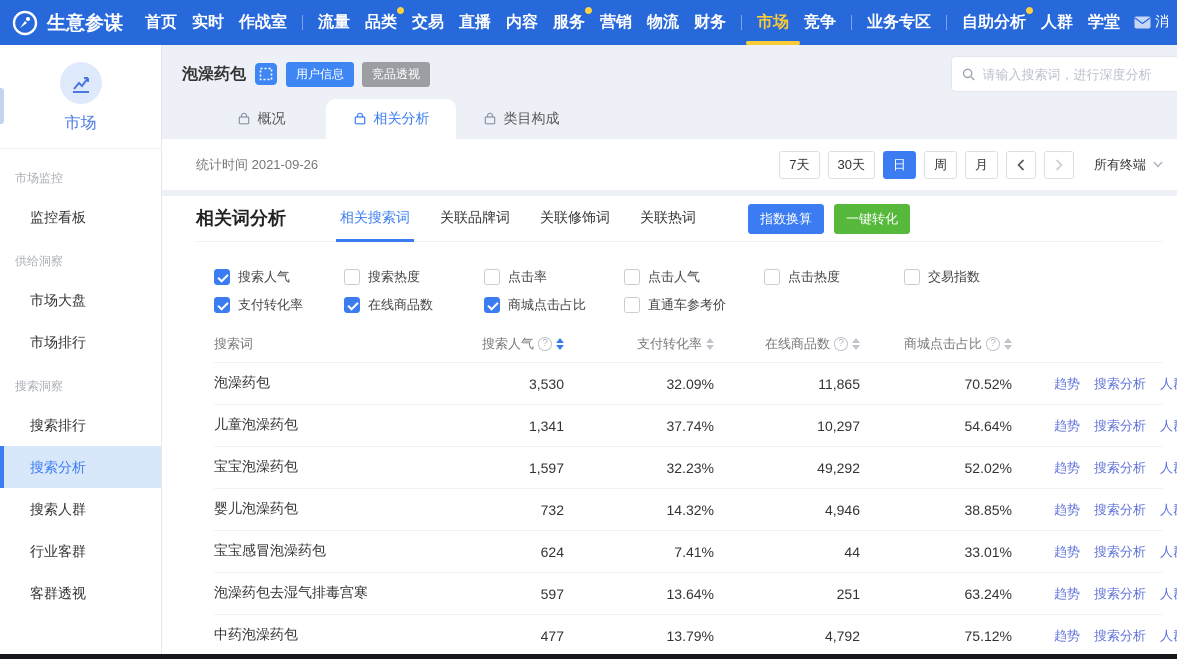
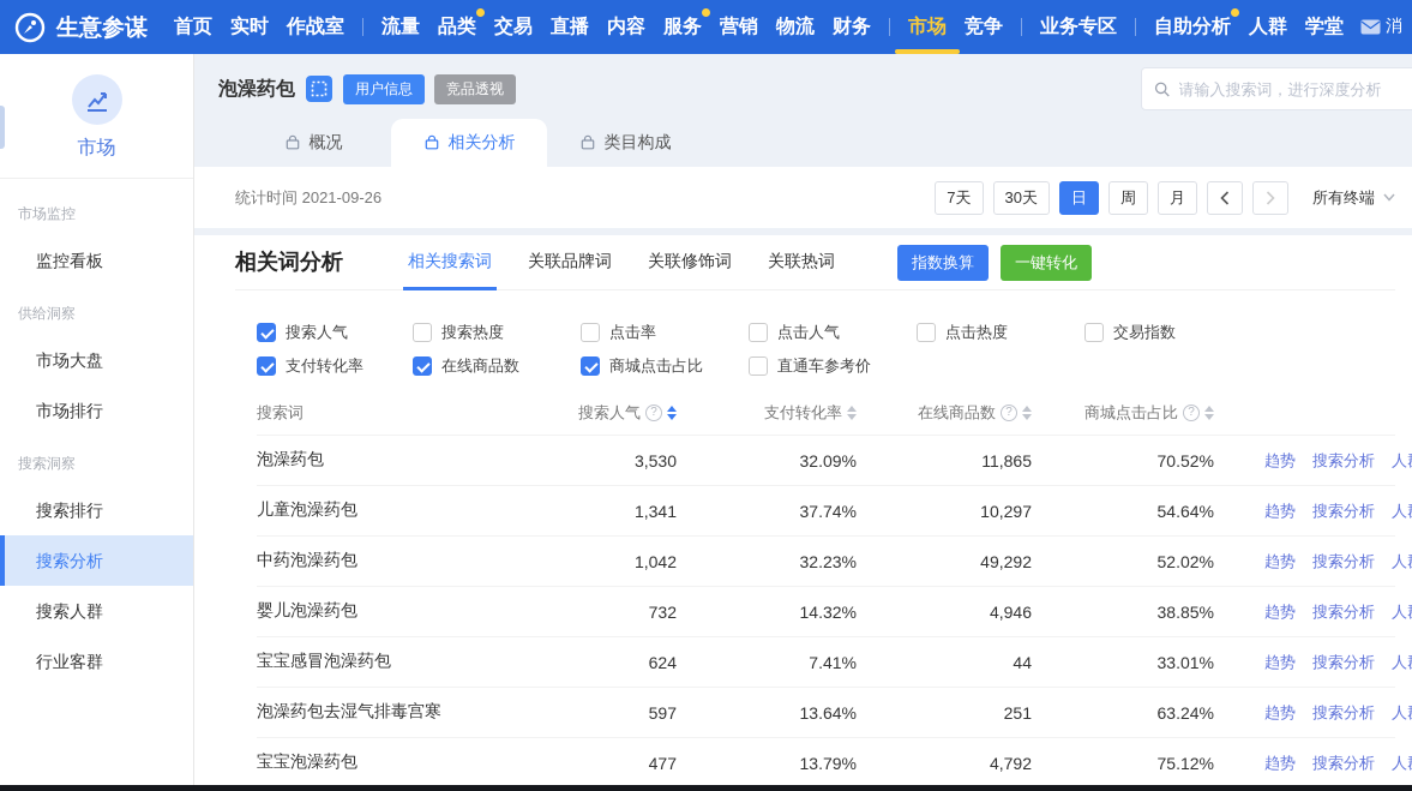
  生意参谋
  首页
  实时
  作战室
  流量
  品类
  交易
  直播
  内容
  服务
  营销
  物流
  财务
  市场
  竞争
  业务专区
  自助分析
  人群
  学堂
  消
  市场
  市场监控
  监控看板
  供给洞察
  市场大盘
  市场排行
  搜索洞察
  搜索排行
  搜索分析
  搜索人群
  行业客群
- 客群透视
  泡澡药包
  用户信息
  竞品透视
  请输入搜索词，进行深度分析
  概况
  相关分析
  类目构成
  统计时间 2021-09-26
  7天
  30天
  日
  周
  月
  所有终端
  相关词分析
  相关搜索词
  关联品牌词
  关联修饰词
  关联热词
  指数换算
  一键转化
  搜索人气
  搜索热度
  点击率
  点击人气
  点击热度
  交易指数
  支付转化率
  在线商品数
  商城点击占比
  直通车参考价
  搜索词
  搜索人气
  ?
  支付转化率
  在线商品数
  ?
  商城点击占比
  ?
  泡澡药包
  3,530
  32.09%
  11,865
  70.52%
  趋势
  搜索分析
  儿童泡澡药包
  1,341
  37.74%
  10,297
  54.64%
  趋势
  搜索分析
- 宝宝泡澡药包
+ 中药泡澡药包
- 1,597
+ 1,042
  32.23%
  49,292
  52.02%
  趋势
  搜索分析
  婴儿泡澡药包
  732
  14.32%
  4,946
  38.85%
  趋势
  搜索分析
  宝宝感冒泡澡药包
  624
  7.41%
  44
  33.01%
  趋势
  搜索分析
  泡澡药包去湿气排毒宫寒
  597
  13.64%
  251
  63.24%
  趋势
  搜索分析
- 中药泡澡药包
+ 宝宝泡澡药包
  477
  13.79%
  4,792
  75.12%
  趋势
  搜索分析
